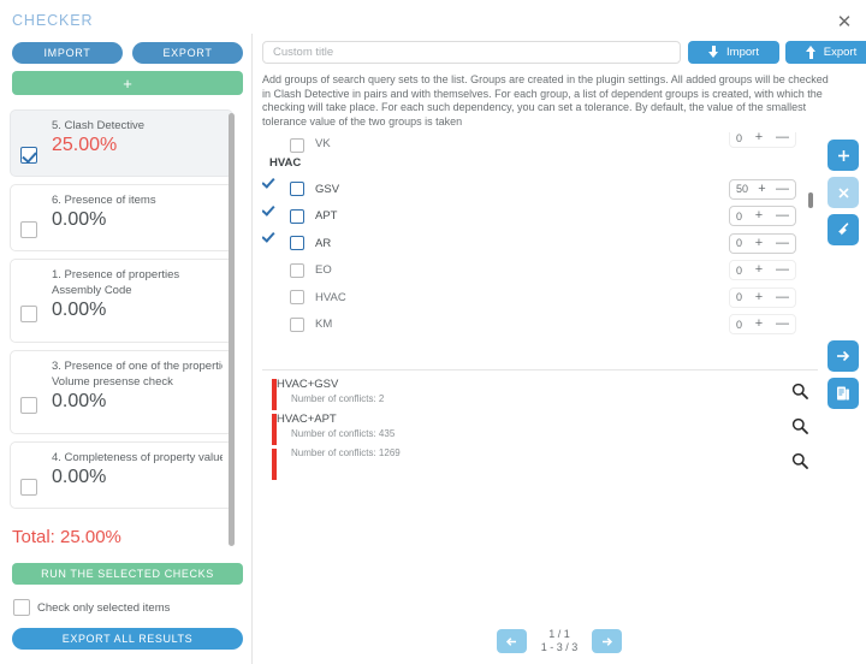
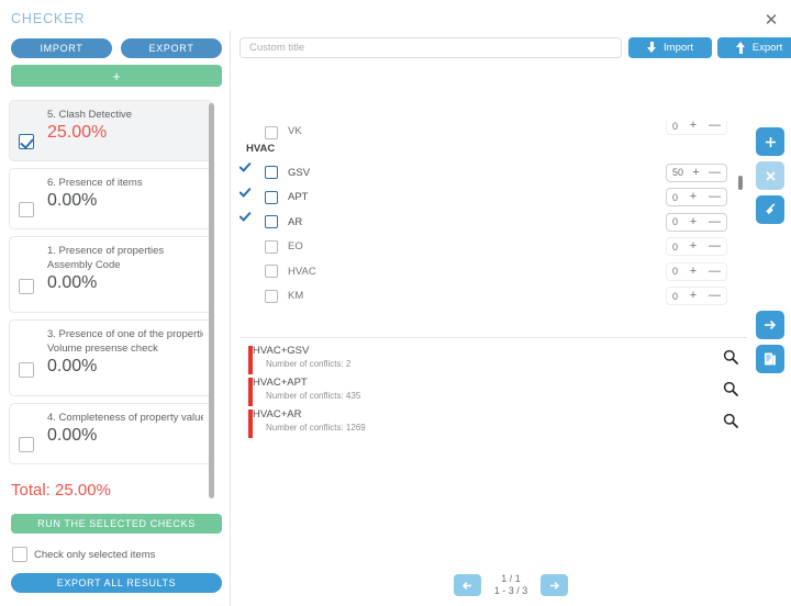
  CHECKER
  ✕
  IMPORT
  EXPORT
  +
  5. Clash Detective
  25.00%
  6. Presence of items
  0.00%
  1. Presence of properties
  Assembly Code
  0.00%
  3. Presence of one of the properti
  Volume presense check
  0.00%
  4. Completeness of property valu
  0.00%
  Total: 25.00%
  RUN THE SELECTED CHECKS
  Check only selected items
  EXPORT ALL RESULTS
  Custom title
  Import
  Export
- Add groups of search query sets to the list. Groups are created in the plugin settings. All added groups will be checked in Clash Detective in pairs and with themselves. For each group, a list of dependent groups is created, with which the checking will take place. For each such dependency, you can set a tolerance. By default, the value of the smallest tolerance value of the two groups is taken
  VK
  0
  +
  —
  HVAC
  GSV
  50
  +
  —
  APT
  0
  +
  —
  AR
  0
  +
  —
  EO
  0
  +
  —
  HVAC
  0
  +
  —
  KM
  0
  +
  —
  HVAC+GSV
  Number of conflicts: 2
  HVAC+APT
  Number of conflicts: 435
+ HVAC+AR
  Number of conflicts: 1269
  1 / 1
  1 - 3 / 3
